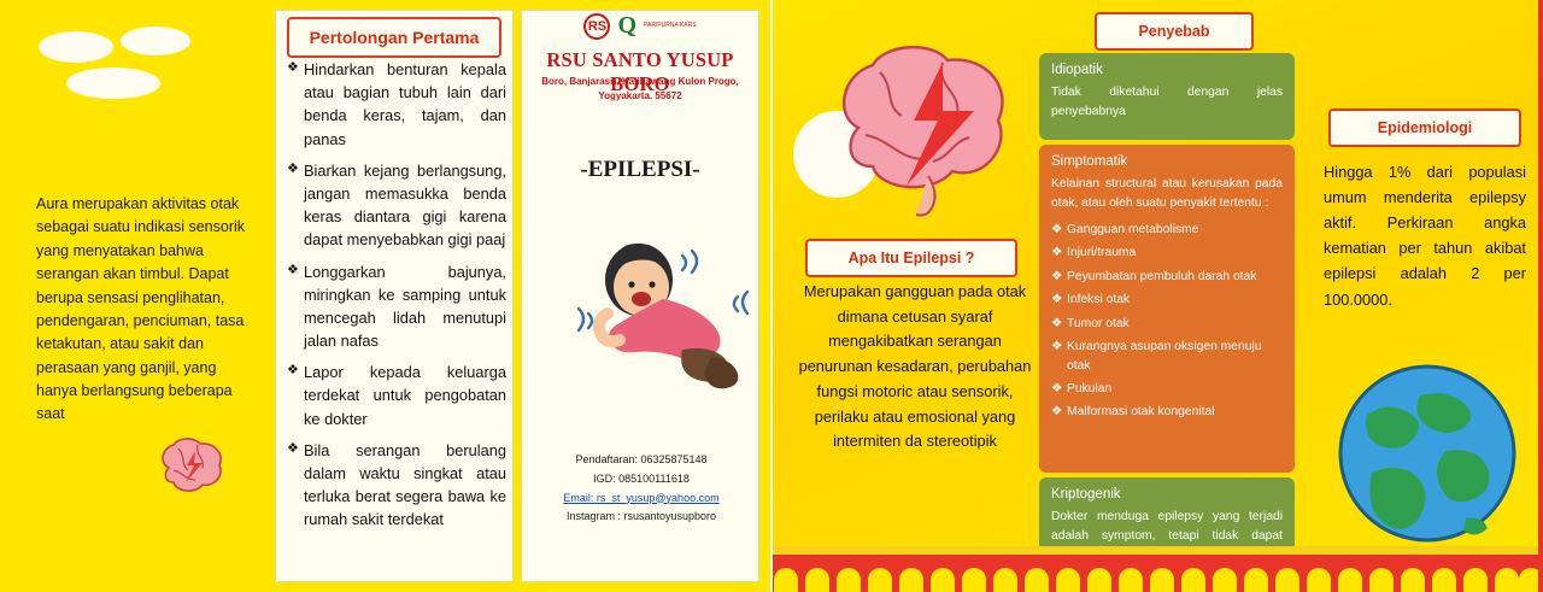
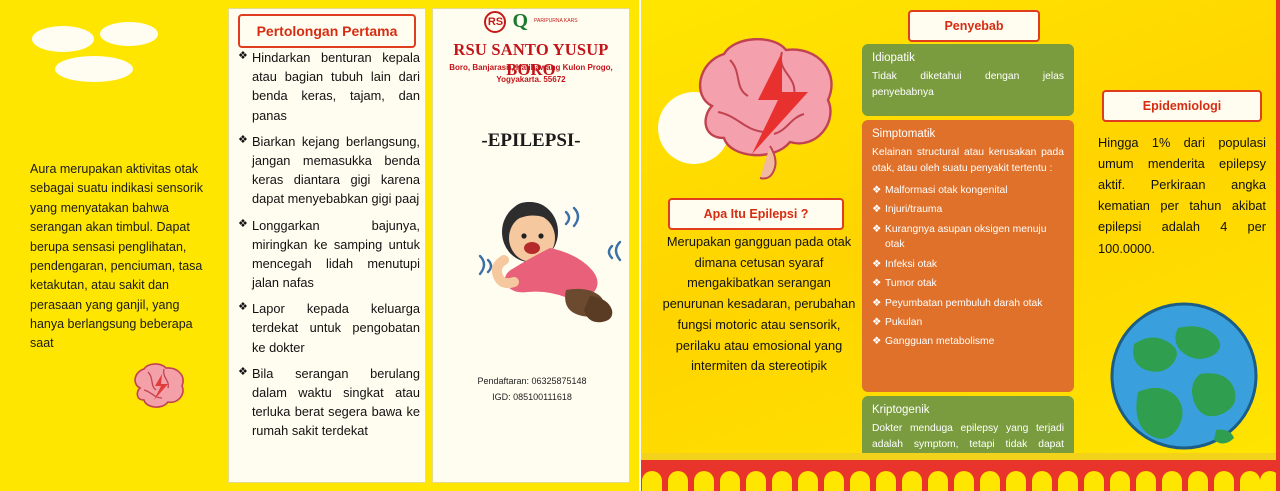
  Aura merupakan aktivitas otak sebagai suatu indikasi sensorik yang menyatakan bahwa serangan akan timbul. Dapat berupa sensasi penglihatan, pendengaran, penciuman, tasa ketakutan, atau sakit dan perasaan yang ganjil, yang hanya berlangsung beberapa saat
  Pertolongan Pertama
  ❖
  Hindarkan benturan kepala atau bagian tubuh lain dari benda keras, tajam, dan panas
  ❖
  Biarkan kejang berlangsung, jangan memasukka benda keras diantara gigi karena dapat menyebabkan gigi paaj
  ❖
  Longgarkan bajunya, miringkan ke samping untuk mencegah lidah menutupi jalan nafas
  ❖
  Lapor kepada keluarga terdekat untuk pengobatan ke dokter
  ❖
  Bila serangan berulang dalam waktu singkat atau terluka berat segera bawa ke rumah sakit terdekat
  RS
  Q
  RSU SANTO YUSUP BORO
  Boro, Banjarasri, Kalibawang Kulon Progo, Yogyakarta. 55672
  -EPILEPSI-
  Pendaftaran: 06325875148
  IGD: 085100111618
- Email: rs_st_yusup@yahoo.com
- Instagram : rsusantoyusupboro
  Apa Itu Epilepsi ?
  Merupakan gangguan pada otak dimana cetusan syaraf mengakibatkan serangan penurunan kesadaran, perubahan fungsi motoric atau sensorik, perilaku atau emosional yang intermiten da stereotipik
  Penyebab
  Idiopatik
  Tidak diketahui dengan jelas penyebabnya
  Simptomatik
  Kelainan structural atau kerusakan pada otak, atau oleh suatu penyakit tertentu :
  ❖
- Gangguan metabolisme
+ Malformasi otak kongenital
  ❖
  Injuri/trauma
  ❖
- Peyumbatan pembuluh darah otak
+ Kurangnya asupan oksigen menuju otak
  ❖
  Infeksi otak
  ❖
  Tumor otak
  ❖
- Kurangnya asupan oksigen menuju otak
+ Peyumbatan pembuluh darah otak
  ❖
  Pukulan
  ❖
- Malformasi otak kongenital
+ Gangguan metabolisme
  Kriptogenik
  Epidemiologi
- Hingga 1% dari populasi umum menderita epilepsy aktif. Perkiraan angka kematian per tahun akibat epilepsi adalah 2 per 100.0000.
+ Hingga 1% dari populasi umum menderita epilepsy aktif. Perkiraan angka kematian per tahun akibat epilepsi adalah 4 per 100.0000.
